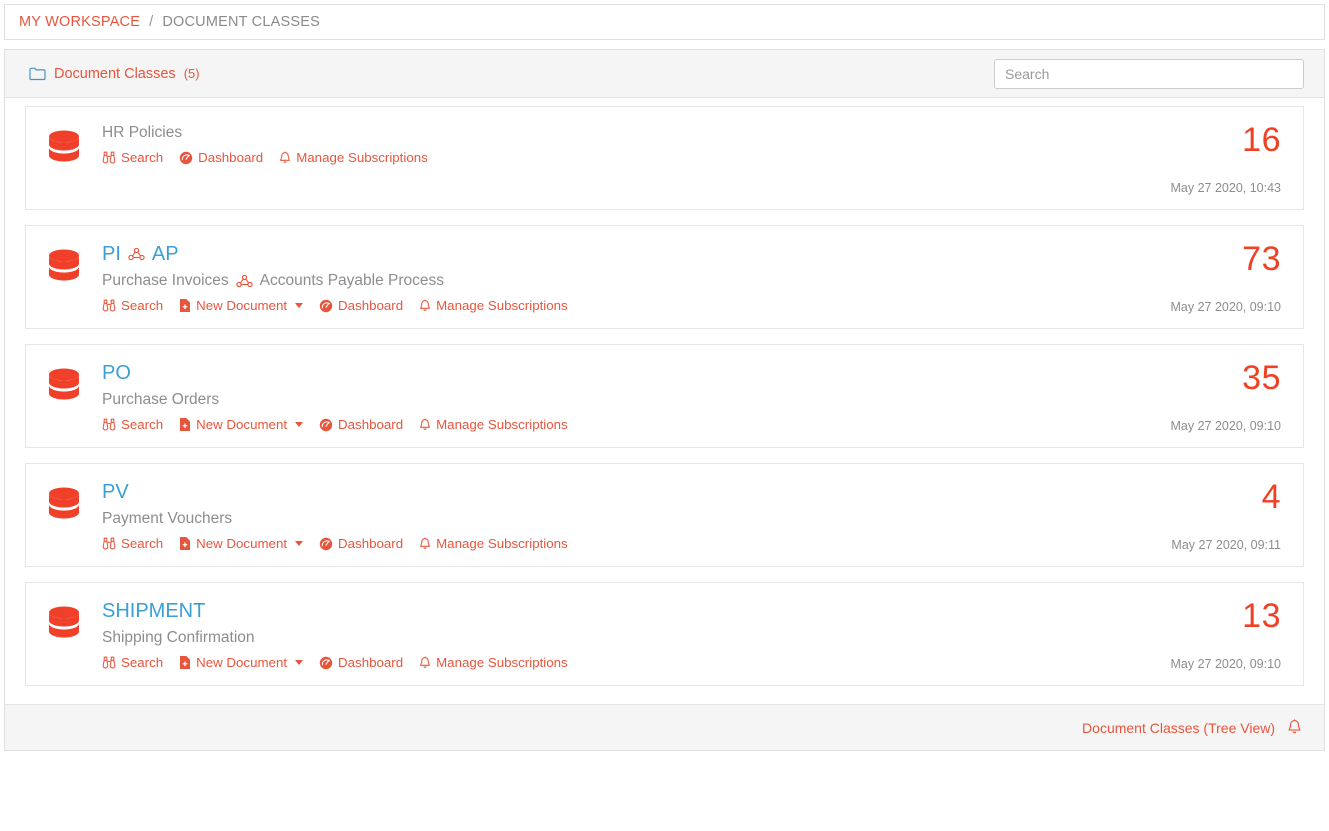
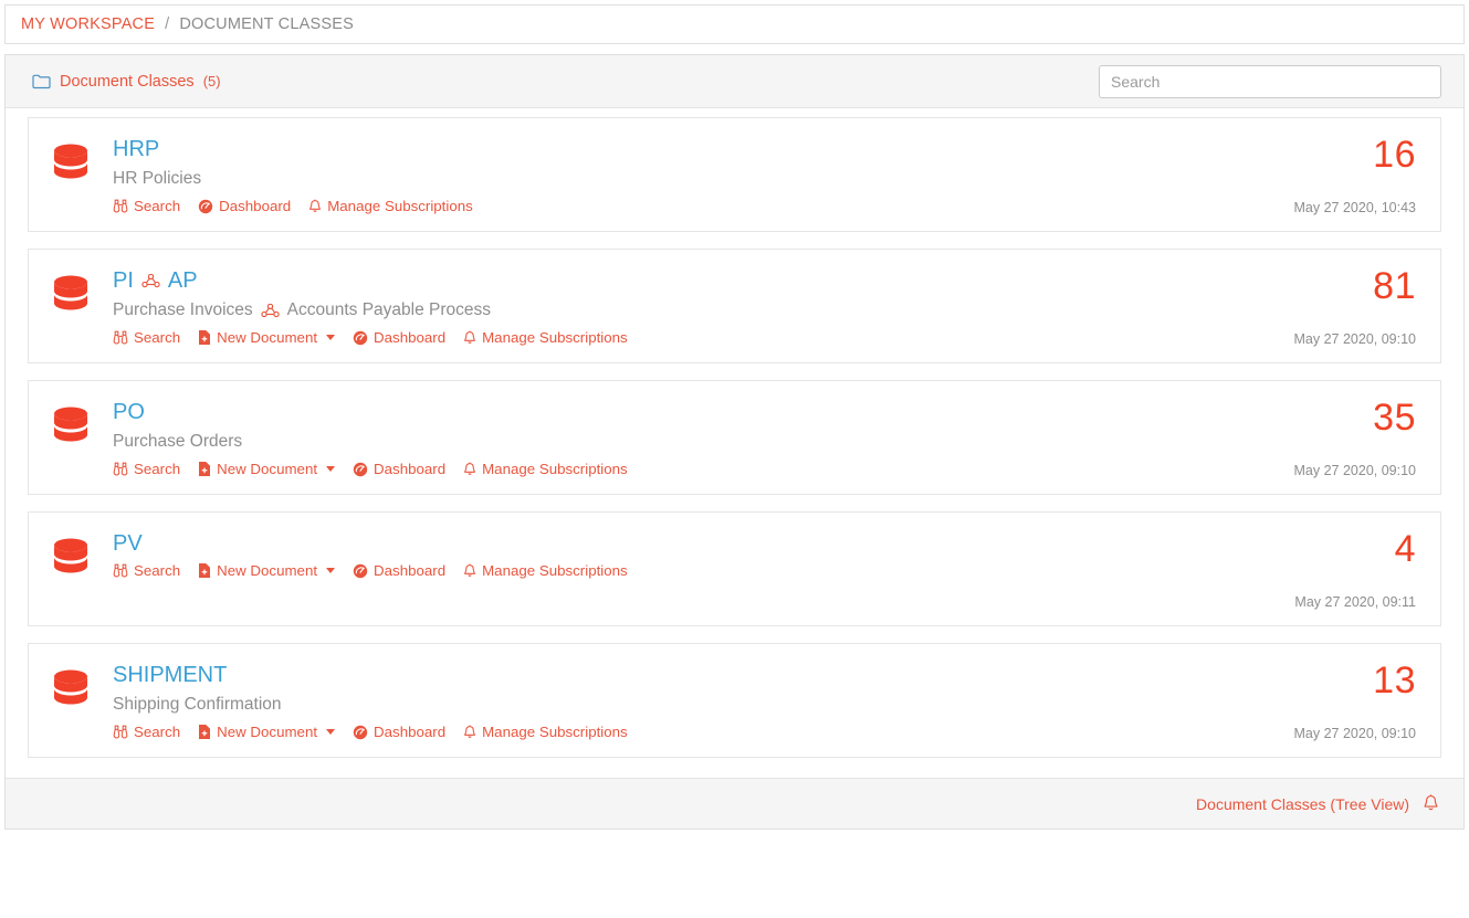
  MY WORKSPACE
  /
  DOCUMENT CLASSES
  Document Classes
  (5)
  Search
+ HRP
  HR Policies
  Search
  Dashboard
  Manage Subscriptions
  16
  May 27 2020, 10:43
  PI
  AP
  Purchase Invoices
  Accounts Payable Process
  Search
  New Document
  Dashboard
  Manage Subscriptions
- 73
+ 81
  May 27 2020, 09:10
  PO
  Purchase Orders
  Search
  New Document
  Dashboard
  Manage Subscriptions
  35
  May 27 2020, 09:10
  PV
- Payment Vouchers
  Search
  New Document
  Dashboard
  Manage Subscriptions
  4
  May 27 2020, 09:11
  SHIPMENT
  Shipping Confirmation
  Search
  New Document
  Dashboard
  Manage Subscriptions
  13
  May 27 2020, 09:10
  Document Classes (Tree View)
